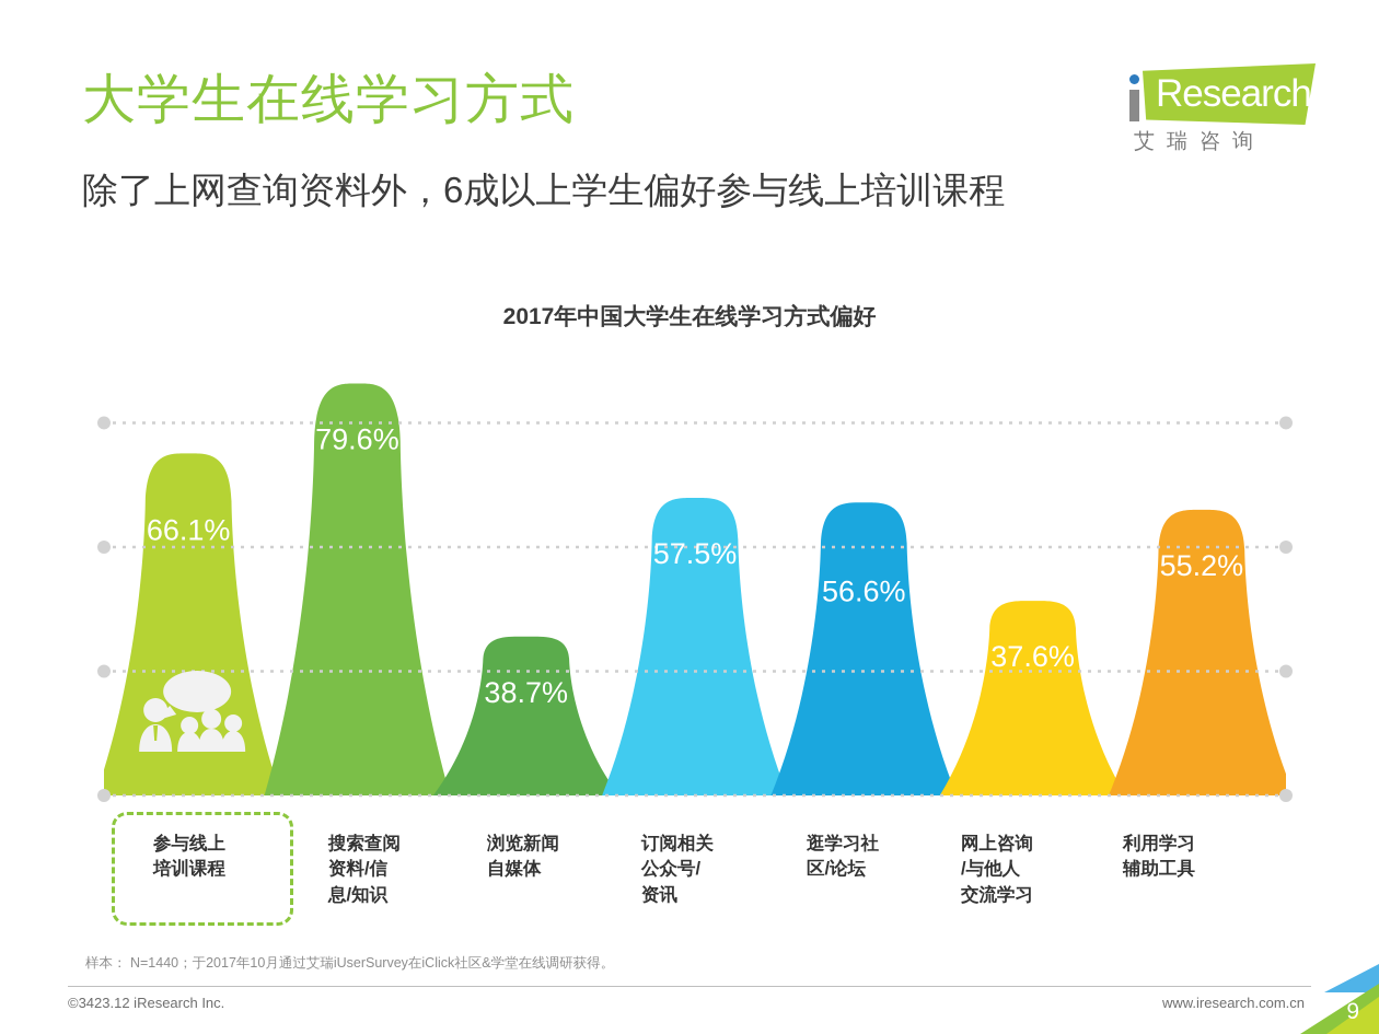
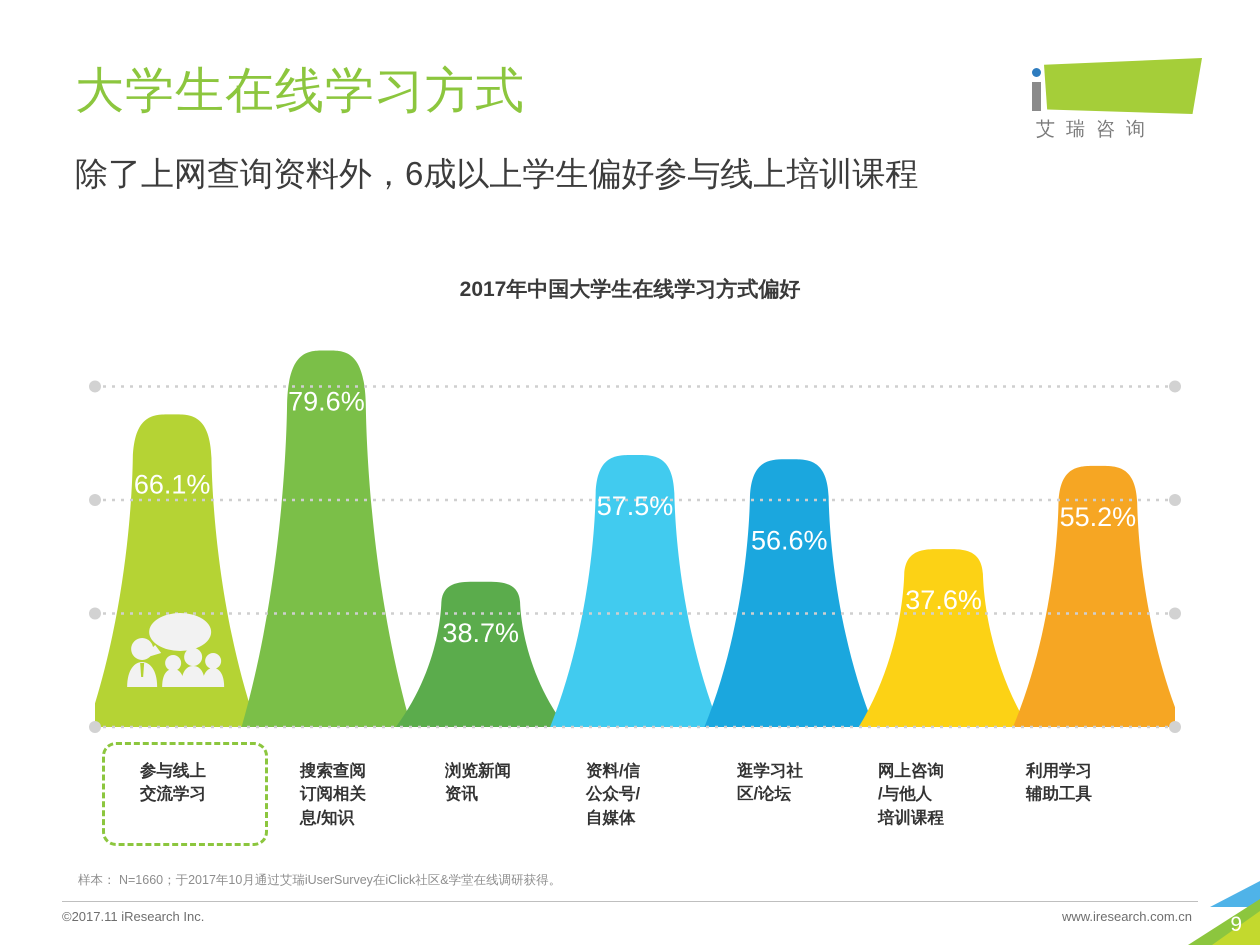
  大学生在线学习方式
  除了上网查询资料外，6成以上学生偏好参与线上培训课程
- Research
  艾瑞咨询
  2017年中国大学生在线学习方式偏好
  66.1%
  79.6%
  38.7%
  57.5%
  56.6%
  37.6%
  55.2%
  参与线上
- 培训课程
+ 交流学习
  搜索查阅
- 资料/信
+ 订阅相关
  息/知识
  浏览新闻
- 自媒体
+ 资讯
- 订阅相关
+ 资料/信
  公众号/
- 资讯
+ 自媒体
  逛学习社
  区/论坛
  网上咨询
  /与他人
- 交流学习
+ 培训课程
  利用学习
  辅助工具
- 样本： N=1440；于2017年10月通过艾瑞iUserSurvey在iClick社区&学堂在线调研获得。
+ 样本： N=1660；于2017年10月通过艾瑞iUserSurvey在iClick社区&学堂在线调研获得。
- ©3423.12 iResearch Inc.
+ ©2017.11 iResearch Inc.
  www.iresearch.com.cn
  9
